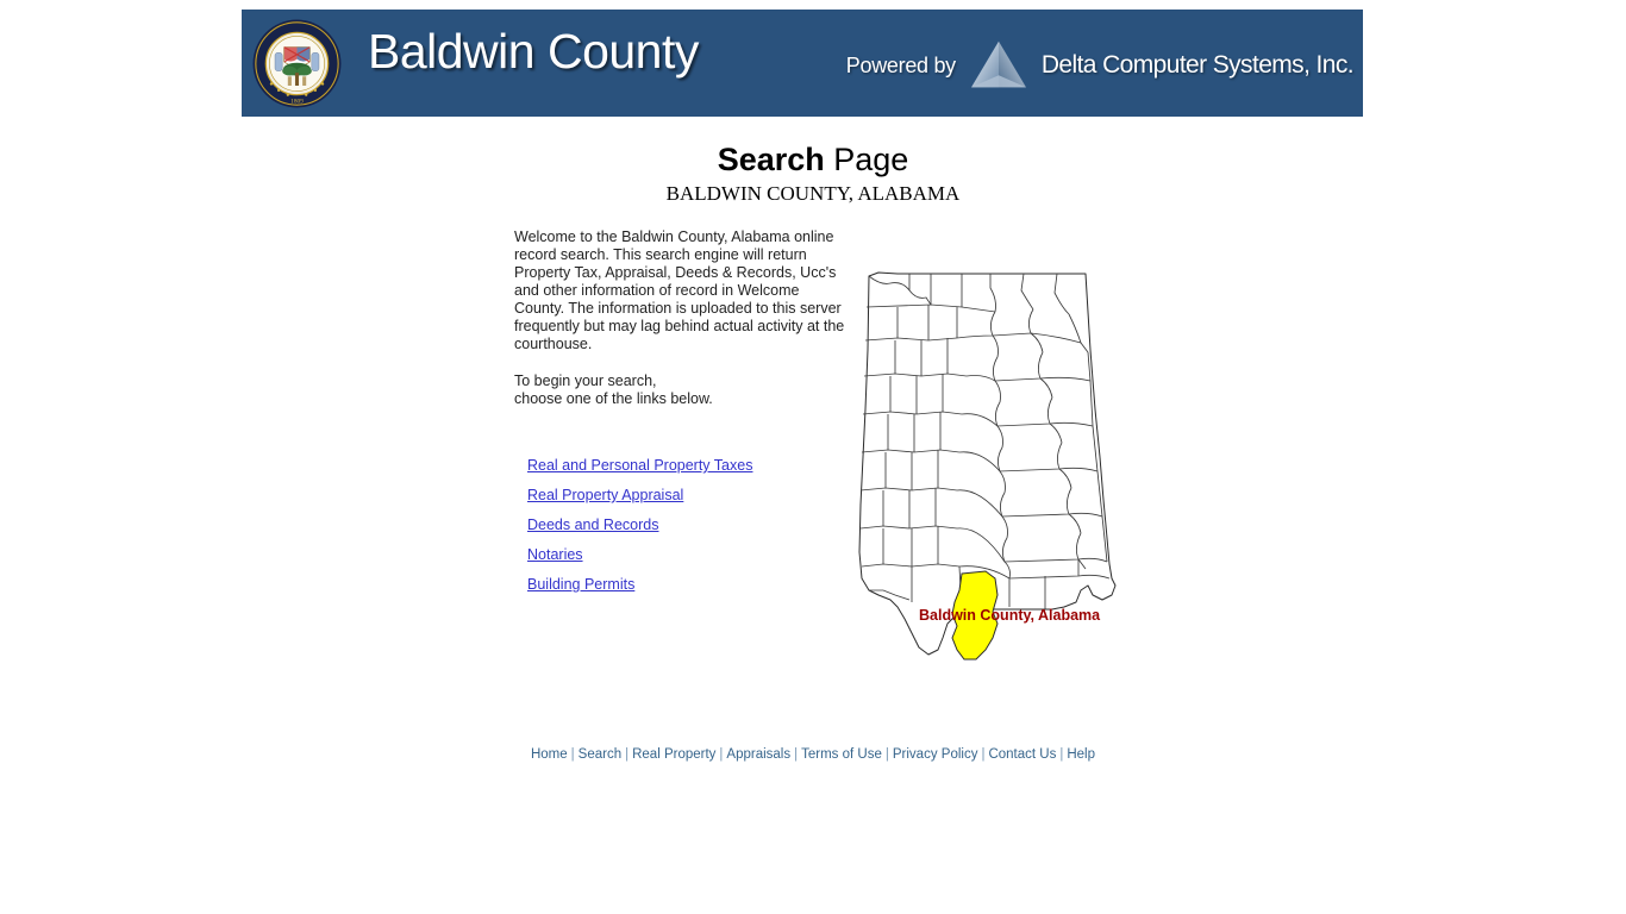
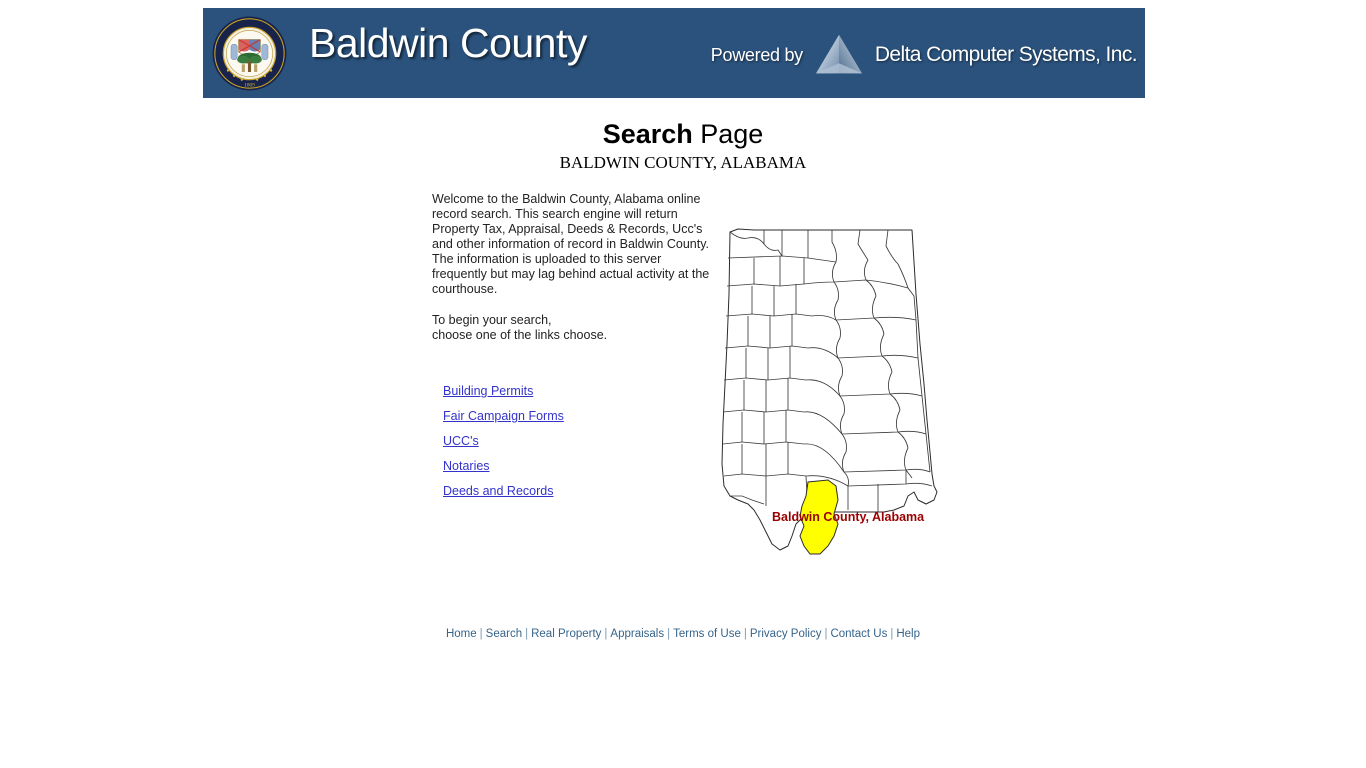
  Baldwin County
  Powered by
  Delta Computer Systems, Inc.
  Search Page
  BALDWIN COUNTY, ALABAMA
- Welcome to the Baldwin County, Alabama online record search. This search engine will return Property Tax, Appraisal, Deeds & Records, Ucc's and other information of record in Welcome County. The information is uploaded to this server frequently but may lag behind actual activity at the courthouse.
+ Welcome to the Baldwin County, Alabama online record search. This search engine will return Property Tax, Appraisal, Deeds & Records, Ucc's and other information of record in Baldwin County. The information is uploaded to this server frequently but may lag behind actual activity at the courthouse.
  To begin your search,
- choose one of the links below.
+ choose one of the links choose.
- Real and Personal Property Taxes
- Real Property Appraisal
- Deeds and Records
+ Building Permits
+ Fair Campaign Forms
+ UCC's
  Notaries
- Building Permits
+ Deeds and Records
  Baldwin County, Alabama
  Home | Search | Real Property | Appraisals | Terms of Use | Privacy Policy | Contact Us | Help
